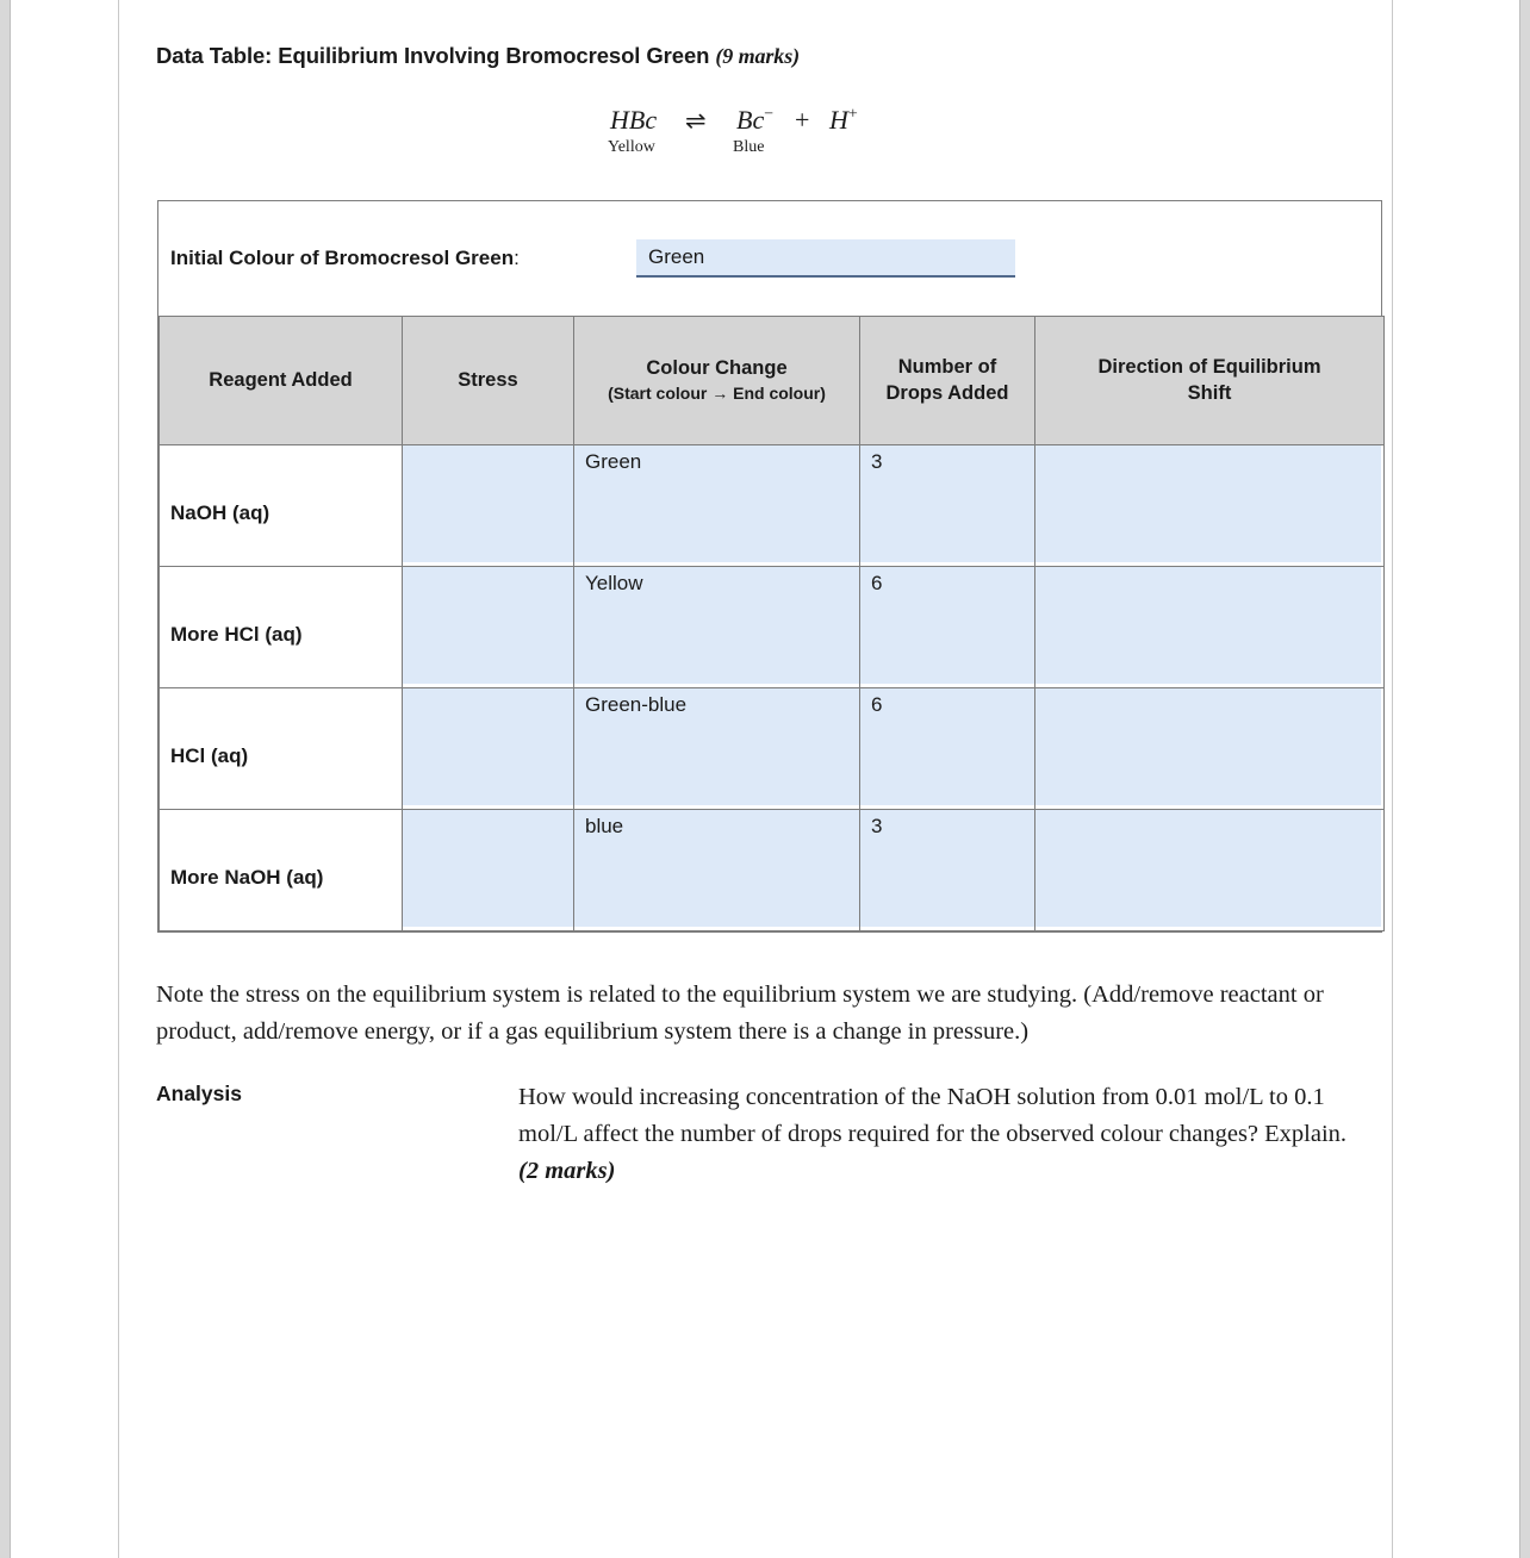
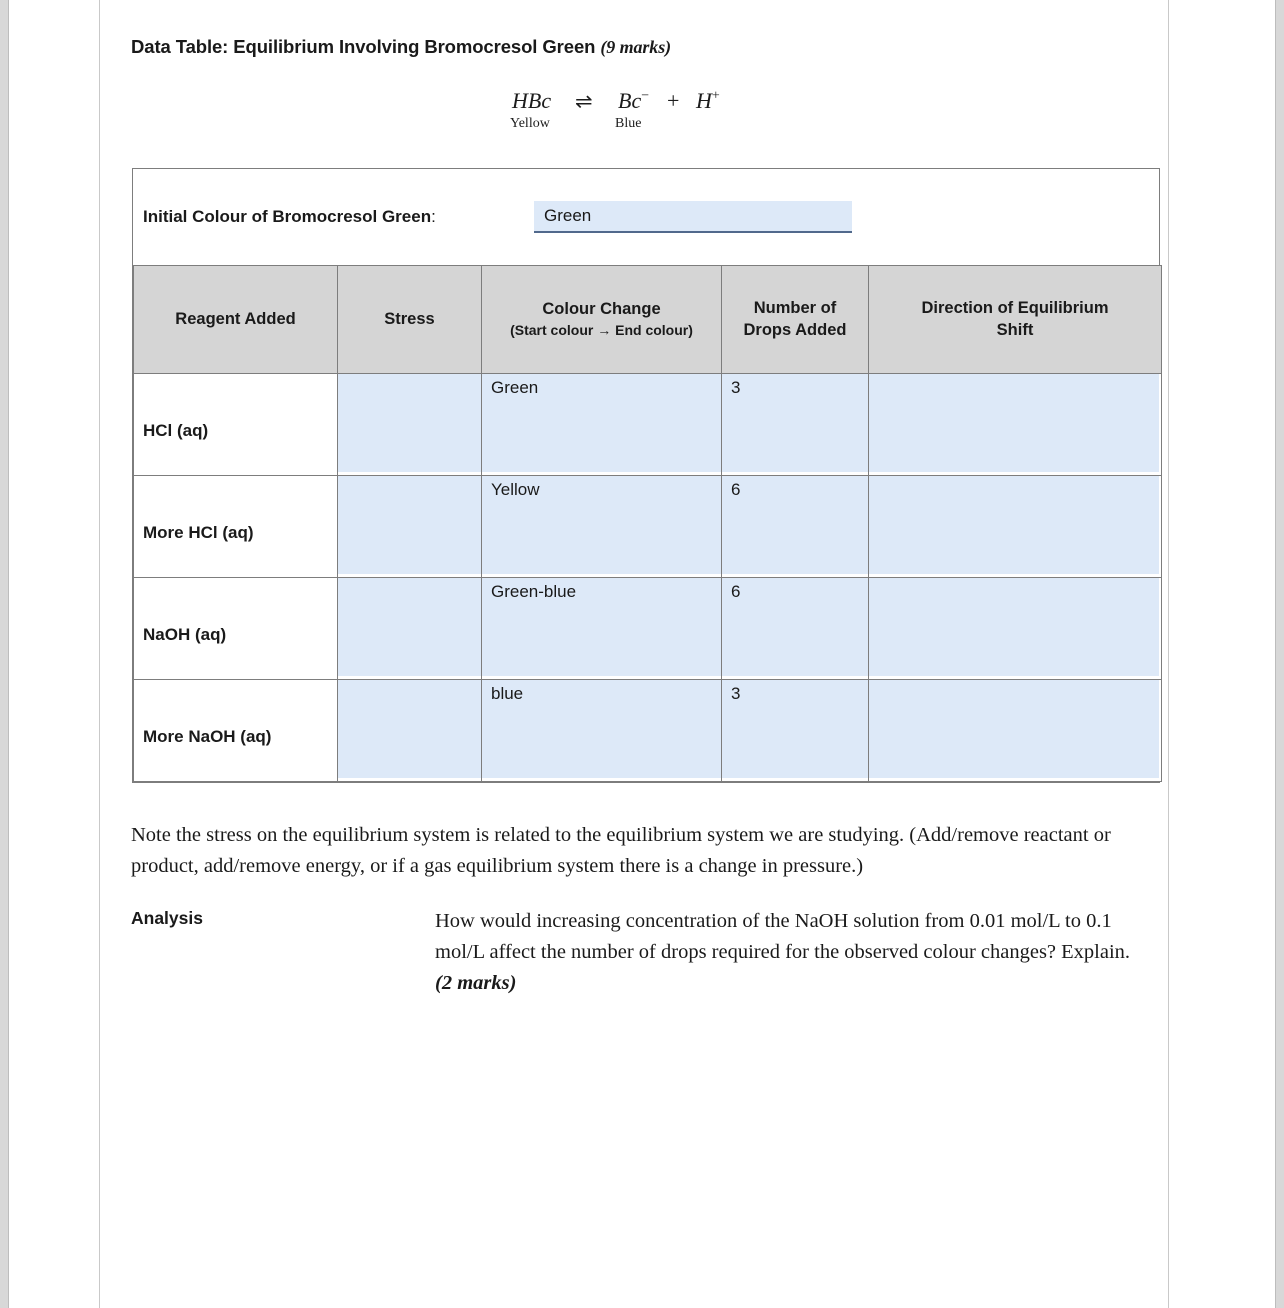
  Data Table: Equilibrium Involving Bromocresol Green (9 marks)
  HBc
  ⇌
  Bc−
  +
  H+
  Yellow
  Blue
  Initial Colour of Bromocresol Green:
  Green
  Reagent Added	Stress	Colour Change (Start colour → End colour)	Number of Drops Added	Direction of Equilibrium Shift
- NaOH (aq)		Green	3
+ HCl (aq)		Green	3
  More HCl (aq)		Yellow	6
- HCl (aq)		Green-blue	6
+ NaOH (aq)		Green-blue	6
  More NaOH (aq)		blue	3
  Note the stress on the equilibrium system is related to the equilibrium system we are studying. (Add/remove reactant or product, add/remove energy, or if a gas equilibrium system there is a change in pressure.)
  Analysis
  How would increasing concentration of the NaOH solution from 0.01 mol/L to 0.1 mol/L affect the number of drops required for the observed colour changes? Explain. (2 marks)
